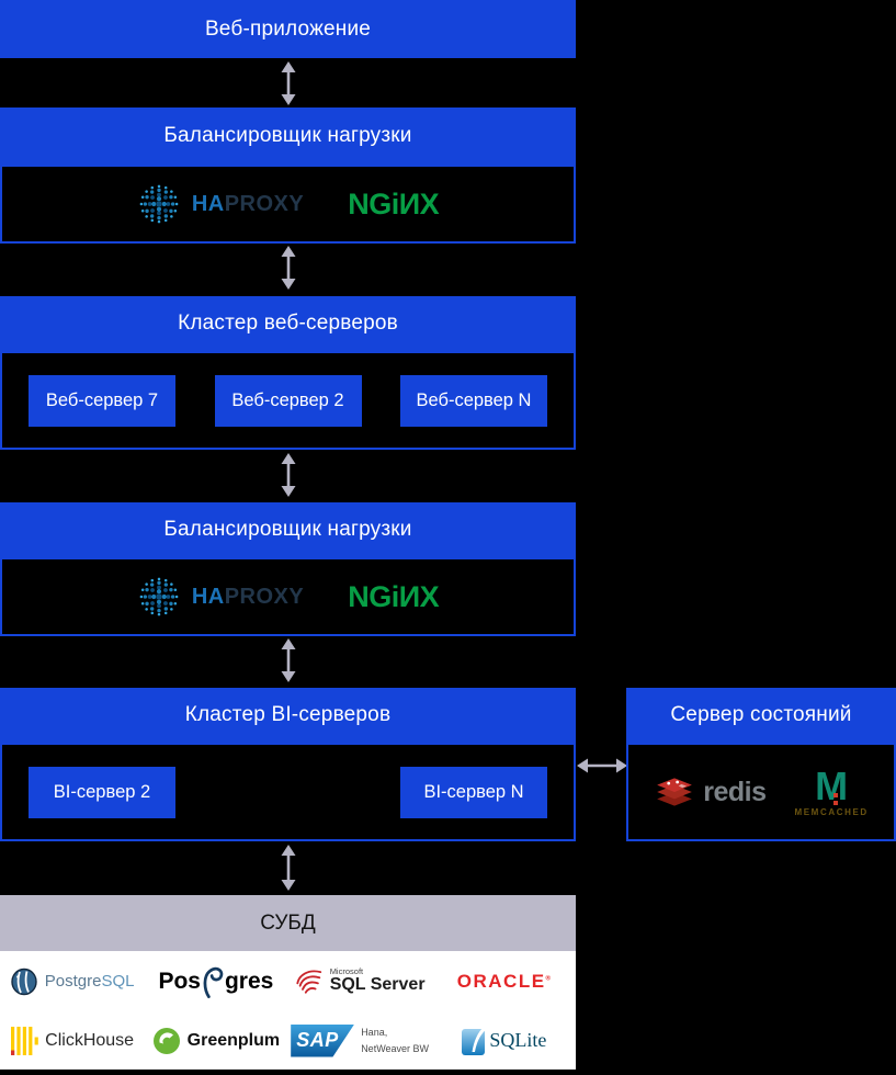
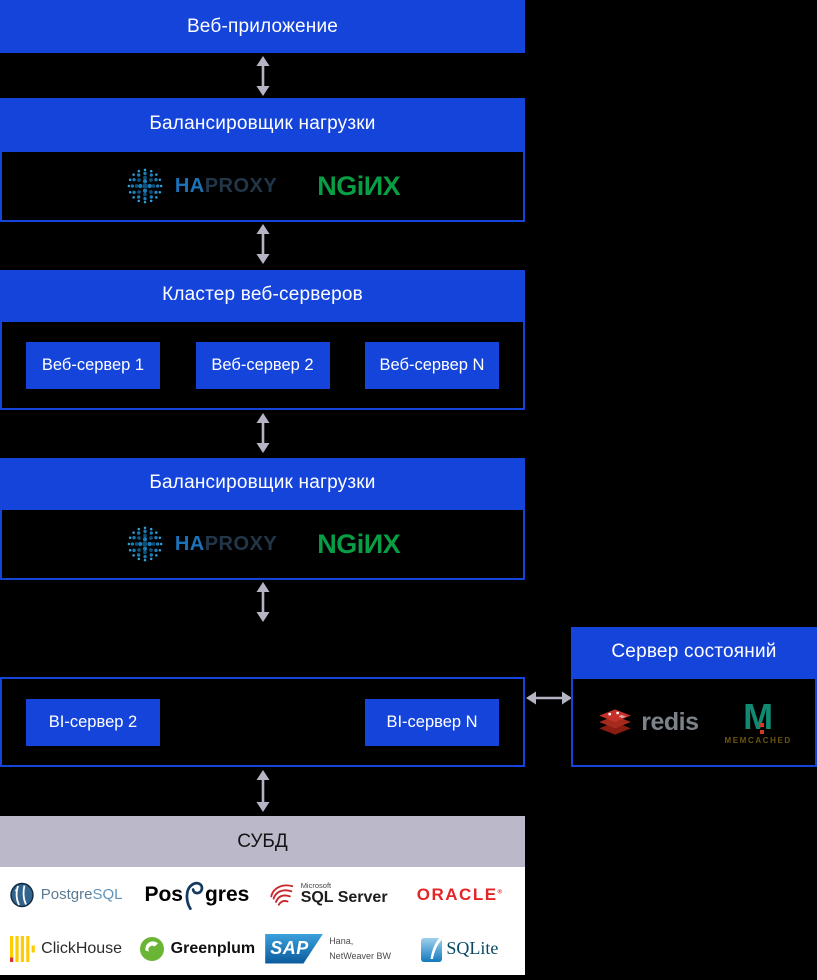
  Веб-приложение
  Балансировщик нагрузки
  HAPROXY
  NGiИX
  Кластер веб-серверов
- Веб-сервер 7
+ Веб-сервер 1
  Веб-сервер 2
  Веб-сервер N
  Балансировщик нагрузки
  HAPROXY
  NGiИX
- Кластер BI-серверов
  BI-сервер 2
  BI-сервер N
  Сервер состояний
  redis
  M
  MEMCACHED
  СУБД
  PostgreSQL
  Pos
  gres
  Microsoft
  SQL Server
  ORACLE
  ClickHouse
  Greenplum
  SAP
  Hana,
  NetWeaver BW
  SQLite
